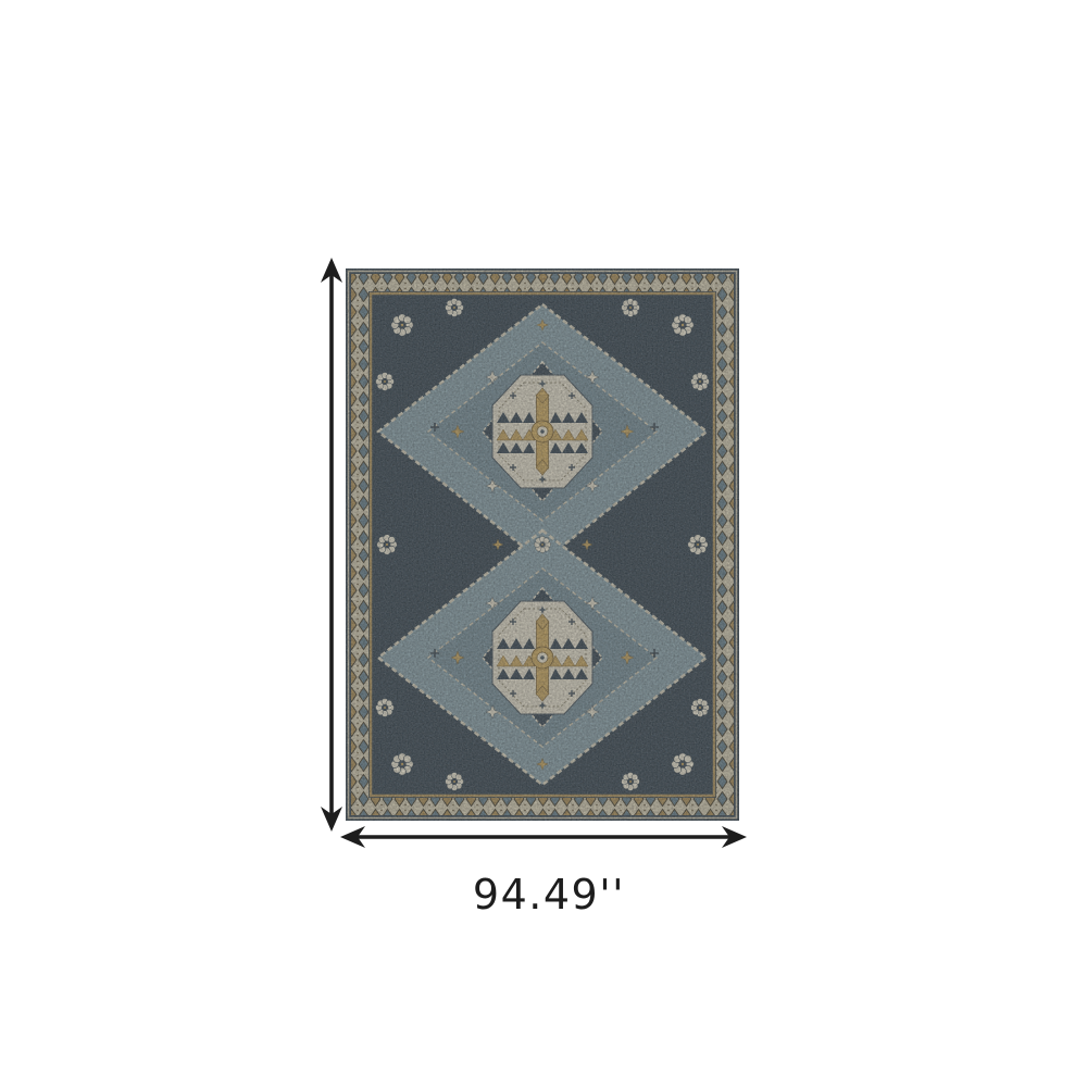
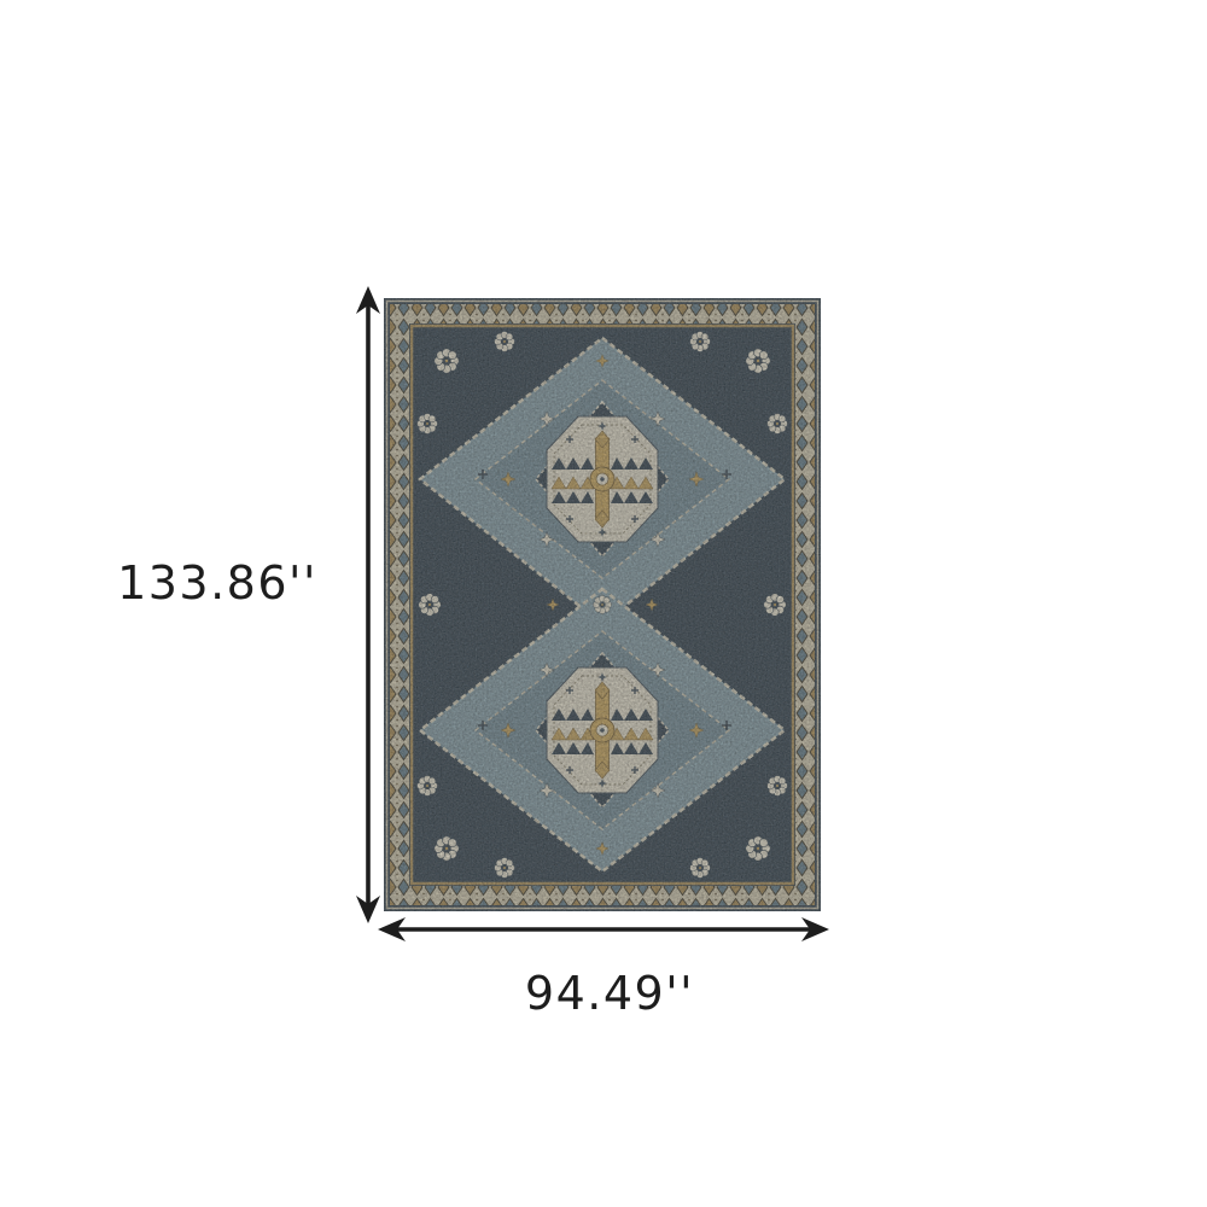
+ 133.86''
  94.49''
